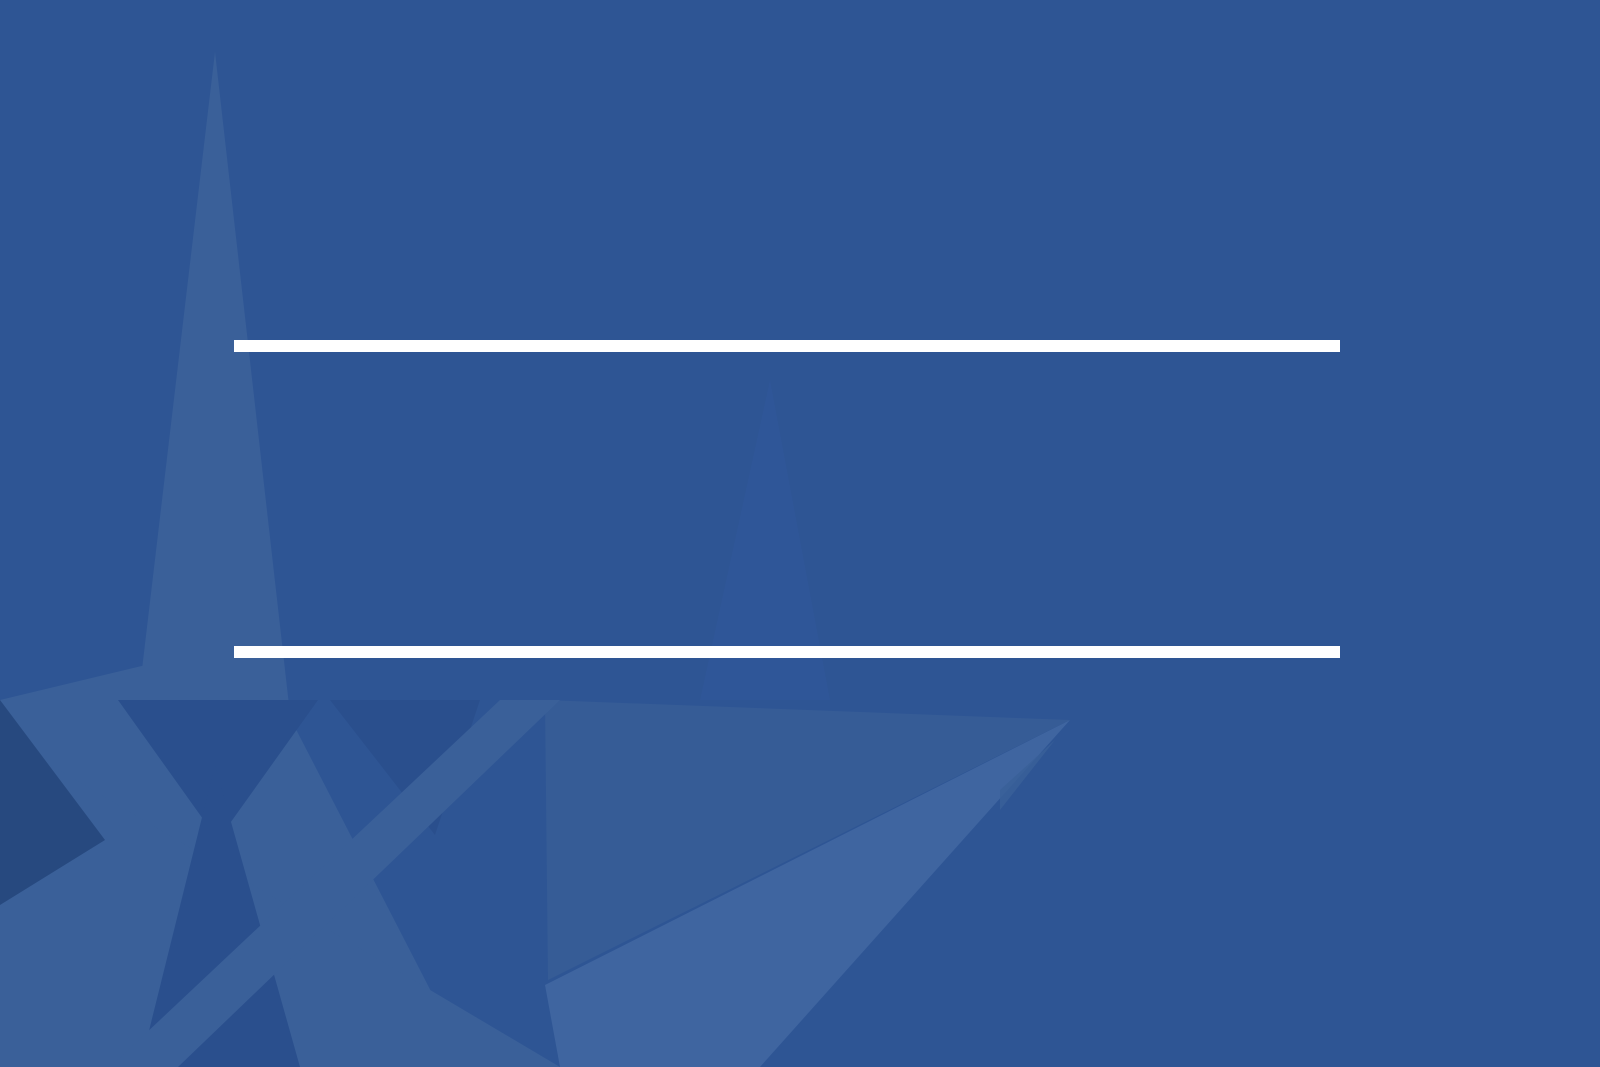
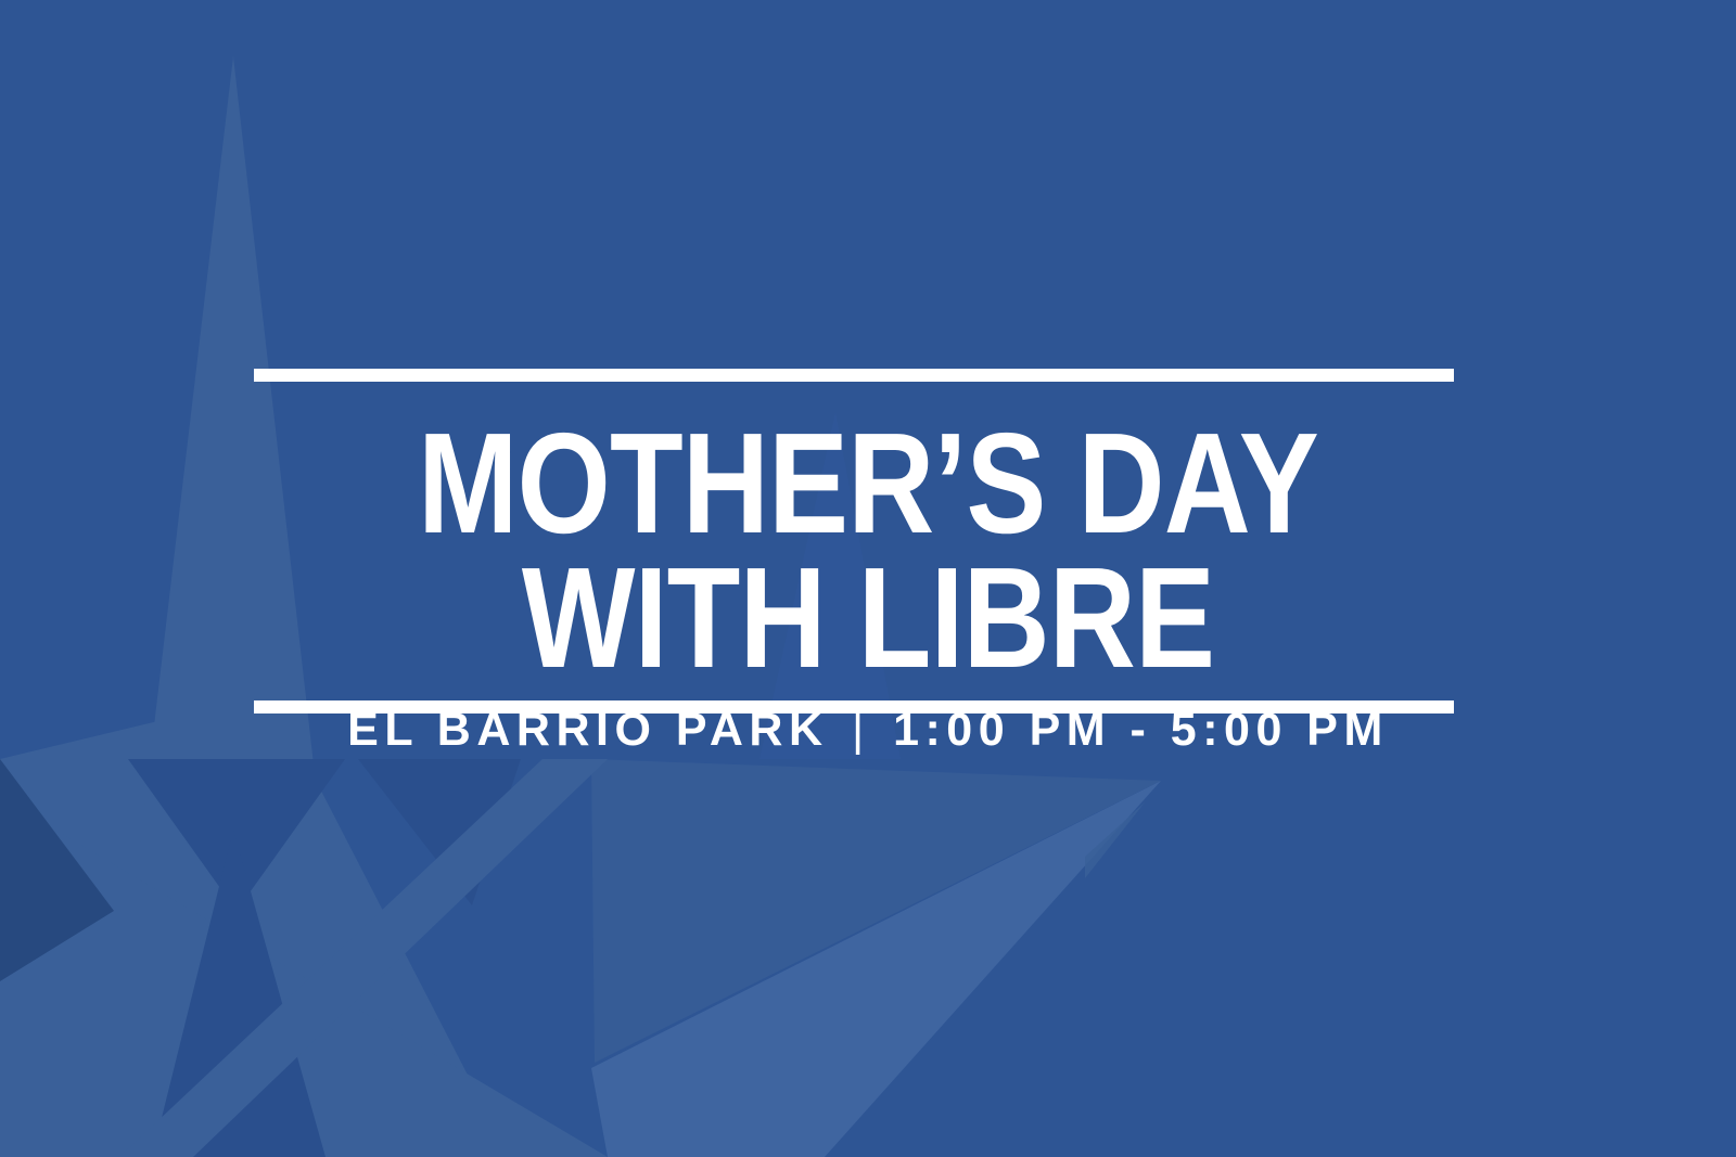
+ MOTHER’S DAY
+ WITH LIBRE
+ EL BARRIO PARK | 1:00 PM - 5:00 PM
